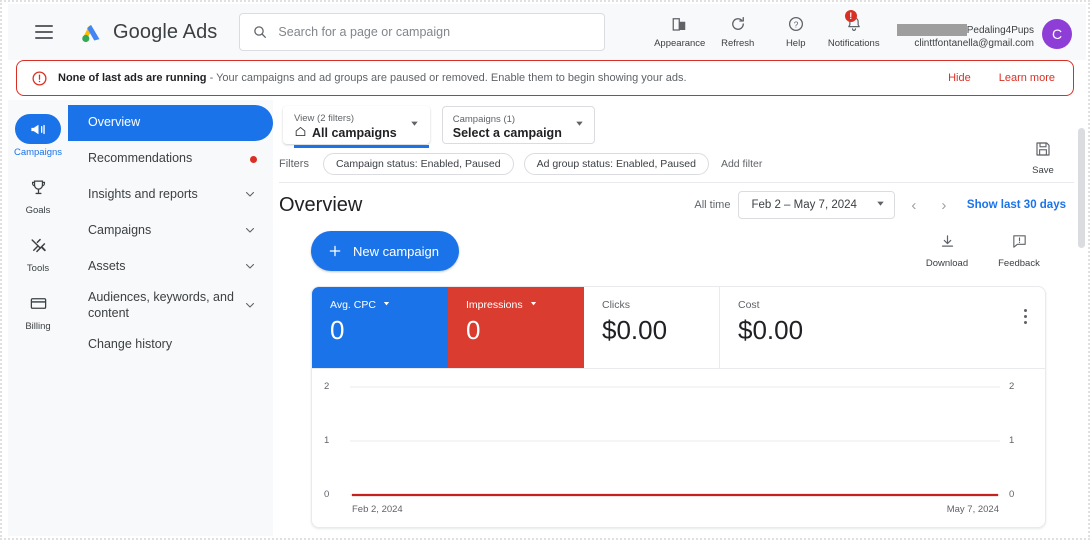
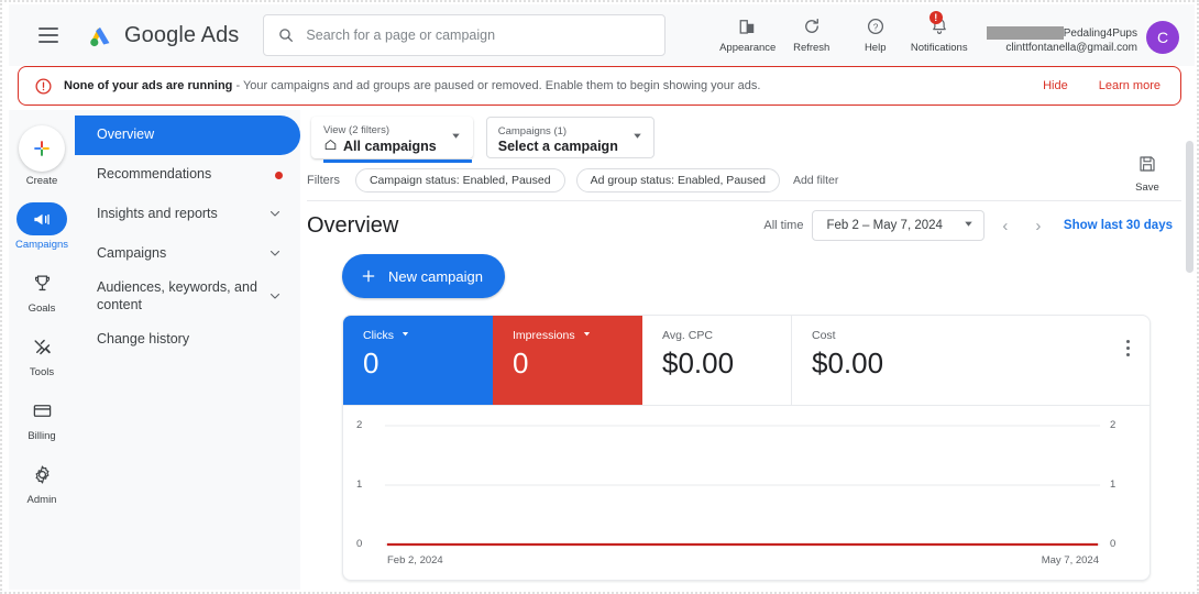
  Google Ads
  Search for a page or campaign
  Appearance
  Refresh
  ?
  Help
  !
  Notifications
  Pedaling4Pups
  clinttfontanella@gmail.com
  C
- None of last ads are running - Your campaigns and ad groups are paused or removed. Enable them to begin showing your ads.
+ None of your ads are running - Your campaigns and ad groups are paused or removed. Enable them to begin showing your ads.
  Hide
  Learn more
+ Create
  Campaigns
  Goals
  Tools
  Billing
+ Admin
  Overview
  Recommendations
  Insights and reports
  Campaigns
- Assets
  Audiences, keywords, and content
  Change history
  View (2 filters)
  All campaigns
  Campaigns (1)
  Select a campaign
  Filters
  Campaign status: Enabled, Paused
  Ad group status: Enabled, Paused
  Add filter
  Save
  Overview
  All time
  Feb 2 – May 7, 2024
  ‹
  ›
  Show last 30 days
  New campaign
- Download
- Feedback
- Avg. CPC
+ Clicks
  0
  Impressions
  0
- Clicks
+ Avg. CPC
  $0.00
  Cost
  $0.00
  2
  1
  0
  2
  1
  0
  Feb 2, 2024
  May 7, 2024
